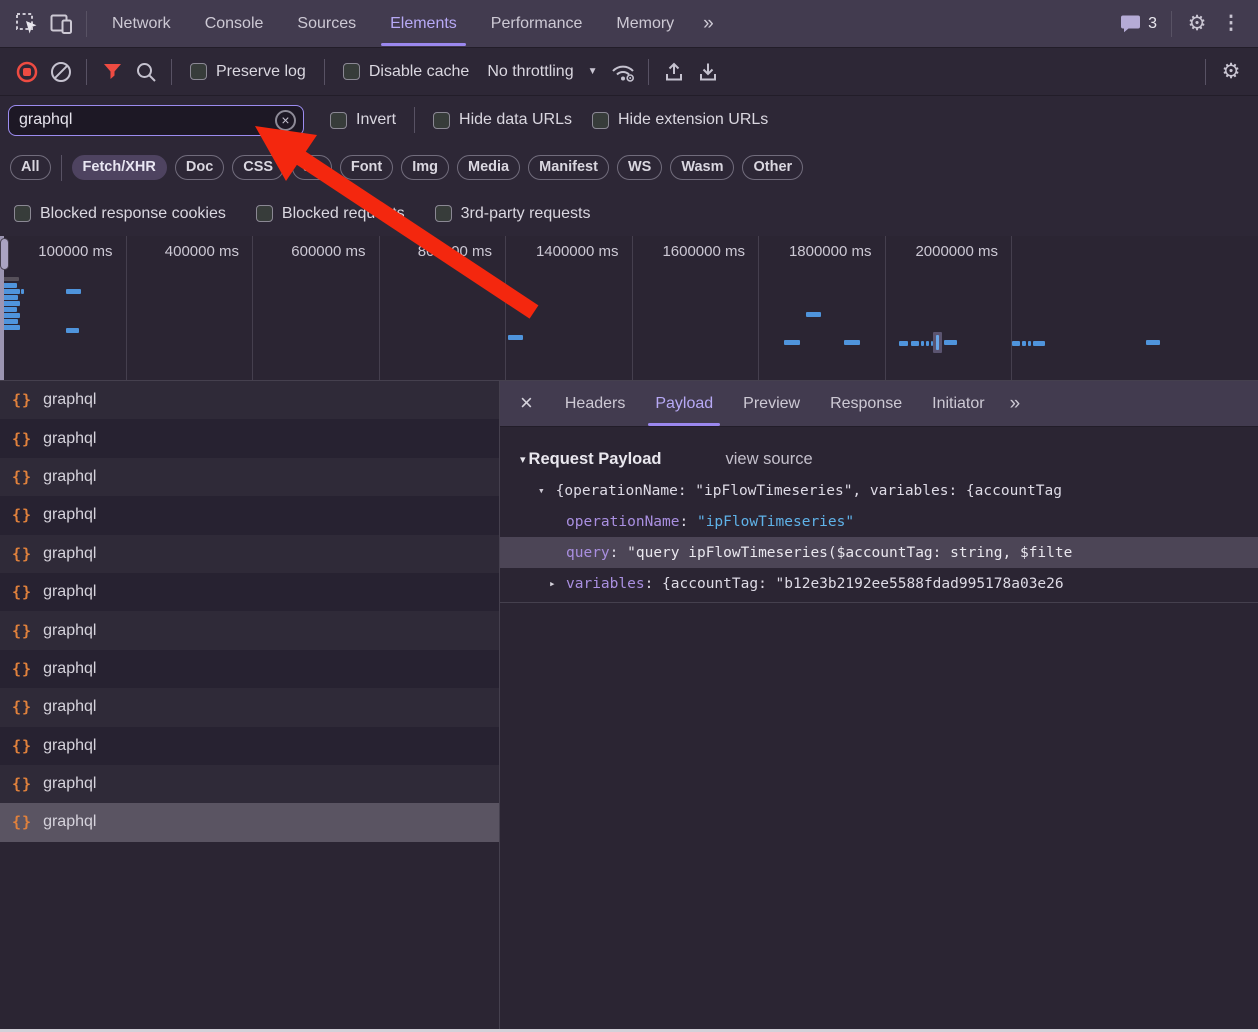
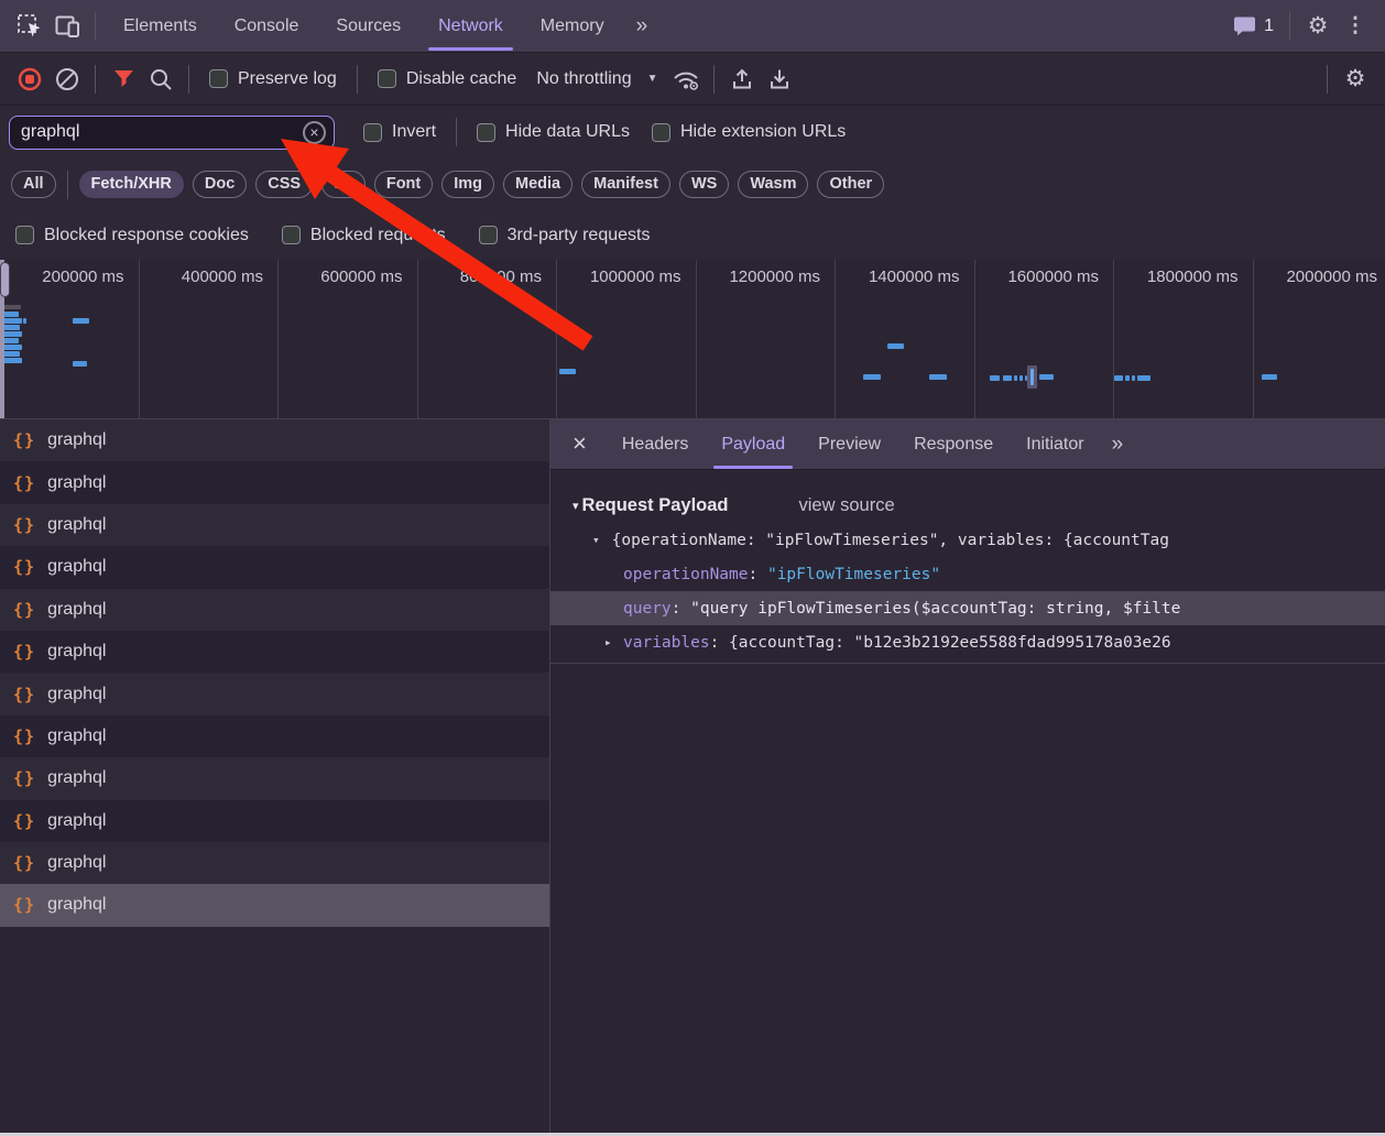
- Network
+ Elements
  Console
  Sources
- Elements
+ Network
- Performance
  Memory
  »
- 3
+ 1
  ⚙
  ⋮
  Preserve log
  Disable cache
  No throttling
  ▼
  ⚙
  graphql
  ×
  Invert
  Hide data URLs
  Hide extension URLs
  All
  Fetch/XHR
  Doc
  CSS
  Font
  Img
  Media
  Manifest
  WS
  Wasm
  Other
  Blocked response cookies
  Blocked reqs
  3rd-party requests
- 100000 ms
+ 200000 ms
  400000 ms
  600000 ms
+ 1000000 ms
+ 1200000 ms
  1400000 ms
  1600000 ms
  1800000 ms
  2000000 ms
  {}
  graphql
  {}
  graphql
  {}
  graphql
  {}
  graphql
  {}
  graphql
  {}
  graphql
  {}
  graphql
  {}
  graphql
  {}
  graphql
  {}
  graphql
  {}
  graphql
  {}
  graphql
  ×
  Headers
  Payload
  Preview
  Response
  Initiator
  »
  ▾
  Request Payload
  view source
  ▾
  {operationName: "ipFlowTimeseries", variables: {accountTag
  operationName
  :
  "ipFlowTimeseries"
  query
  :
  "query ipFlowTimeseries($accountTag: string, $filte
  ▸
  variables
  :
  {accountTag: "b12e3b2192ee5588fdad995178a03e26
